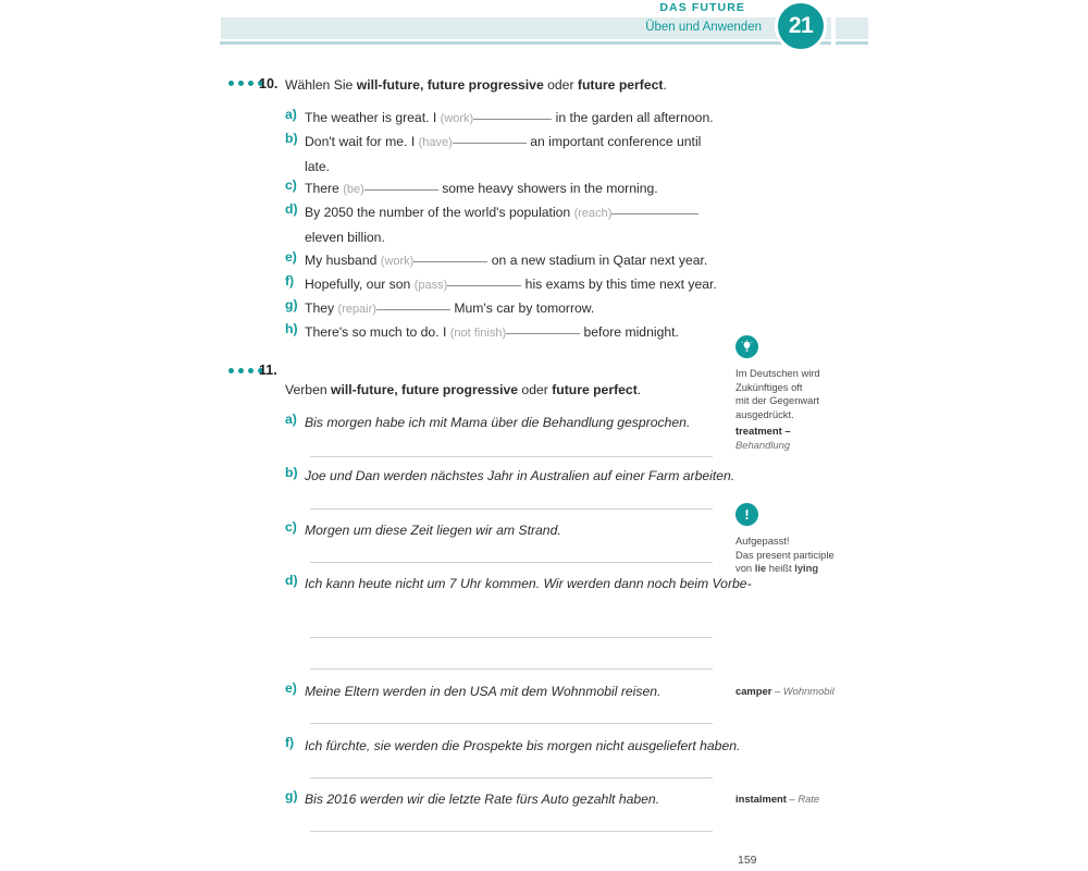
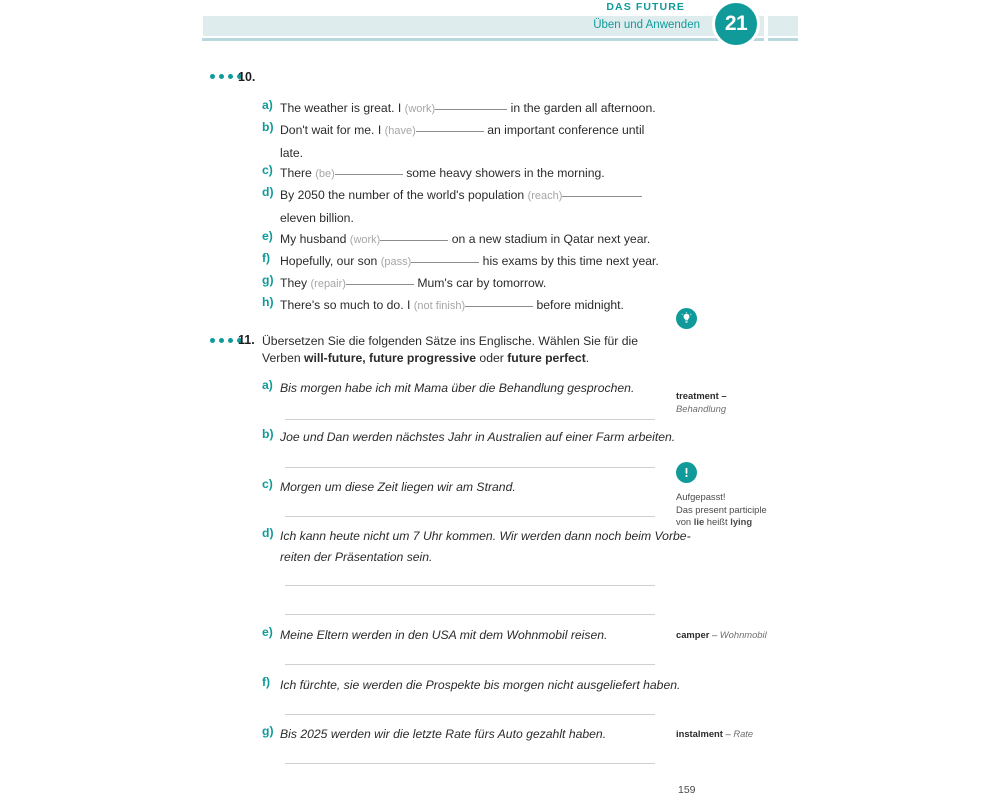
  DAS FUTURE
  Üben und Anwenden
  21
  10.
- Wählen Sie will-future, future progressive oder future perfect.
  a)
  The weather is great. I (work) in the garden all afternoon.
  b)
  Don't wait for me. I (have) an important conference until late.
  c)
  There (be) some heavy showers in the morning.
  d)
  By 2050 the number of the world's population (reach) eleven billion.
  e)
  My husband (work) on a new stadium in Qatar next year.
  f)
  Hopefully, our son (pass) his exams by this time next year.
  g)
  They (repair) Mum's car by tomorrow.
  h)
  There's so much to do. I (not finish) before midnight.
  11.
+ Übersetzen Sie die folgenden Sätze ins Englische. Wählen Sie für die
  Verben will-future, future progressive oder future perfect.
  a)
  Bis morgen habe ich mit Mama über die Behandlung gesprochen.
  b)
  Joe und Dan werden nächstes Jahr in Australien auf einer Farm arbeiten.
  c)
  Morgen um diese Zeit liegen wir am Strand.
  d)
  Ich kann heute nicht um 7 Uhr kommen. Wir werden dann noch beim Vorb
+ reiten der Präsentation sein.
  e)
  Meine Eltern werden in den USA mit dem Wohnmobil reisen.
  f)
  Ich fürchte, sie werden die Prospekte bis morgen nicht ausgeliefert haben.
  g)
- Bis 2016 werden wir die letzte Rate fürs Auto gezahlt haben.
+ Bis 2025 werden wir die letzte Rate fürs Auto gezahlt haben.
- Im Deutschen wird
- Zukünftiges oft
- mit der Gegenwart
- ausgedrückt.
  treatment –
  Behandlung
  Aufgepasst!
  Das present participle
  von lie heißt lying
  camper – Wohnmobil
  instalment – Rate
  159
